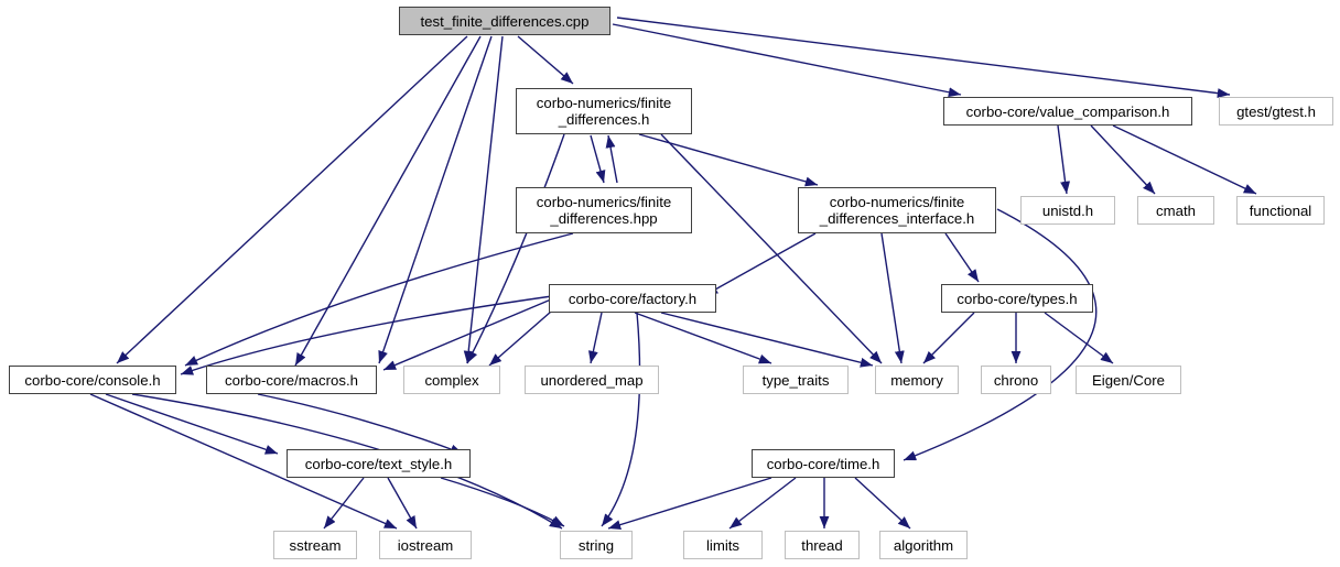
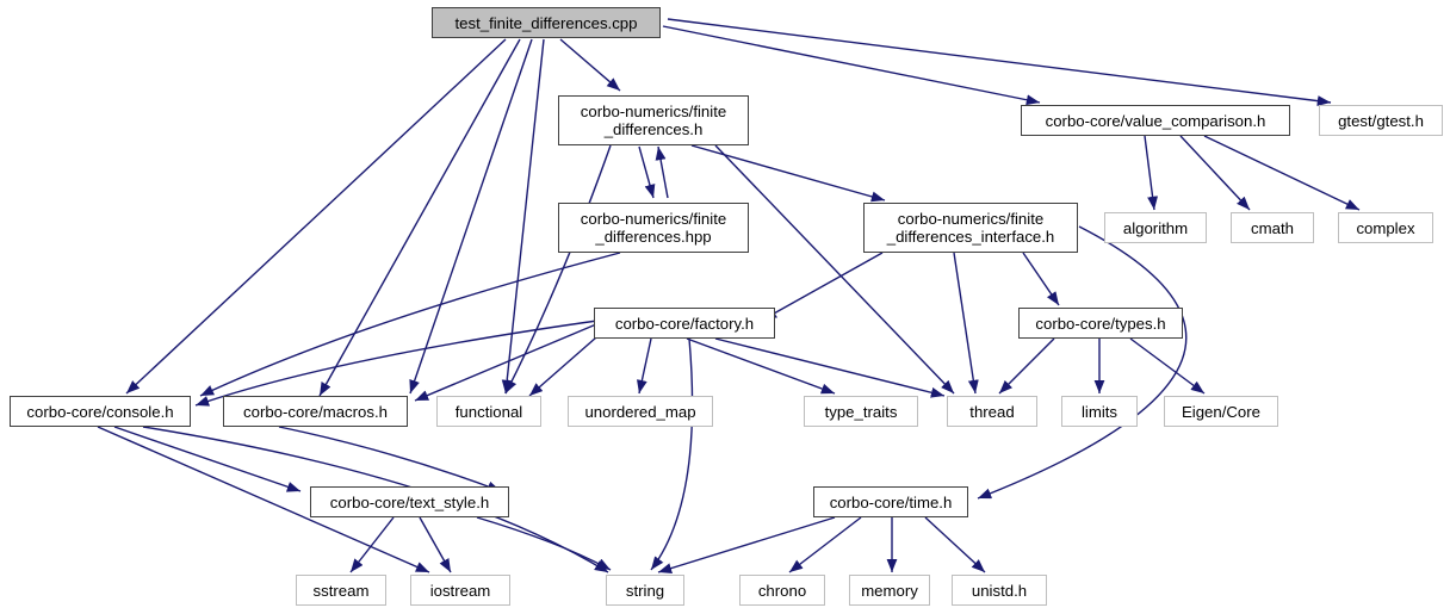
  test_finite_differences.cpp
  corbo-numerics/finite
  _differences.h
  corbo-core/value_comparison.h
  gtest/gtest.h
  corbo-numerics/finite
  _differences.hpp
  corbo-numerics/finite
  _differences_interface.h
- unistd.h
+ algorithm
  cmath
- functional
+ complex
  corbo-core/factory.h
  corbo-core/types.h
  corbo-core/console.h
  corbo-core/macros.h
- complex
+ functional
  unordered_map
  type_traits
- memory
+ thread
- chrono
+ limits
  Eigen/Core
  corbo-core/text_style.h
  corbo-core/time.h
  sstream
  iostream
  string
- limits
+ chrono
- thread
+ memory
- algorithm
+ unistd.h
